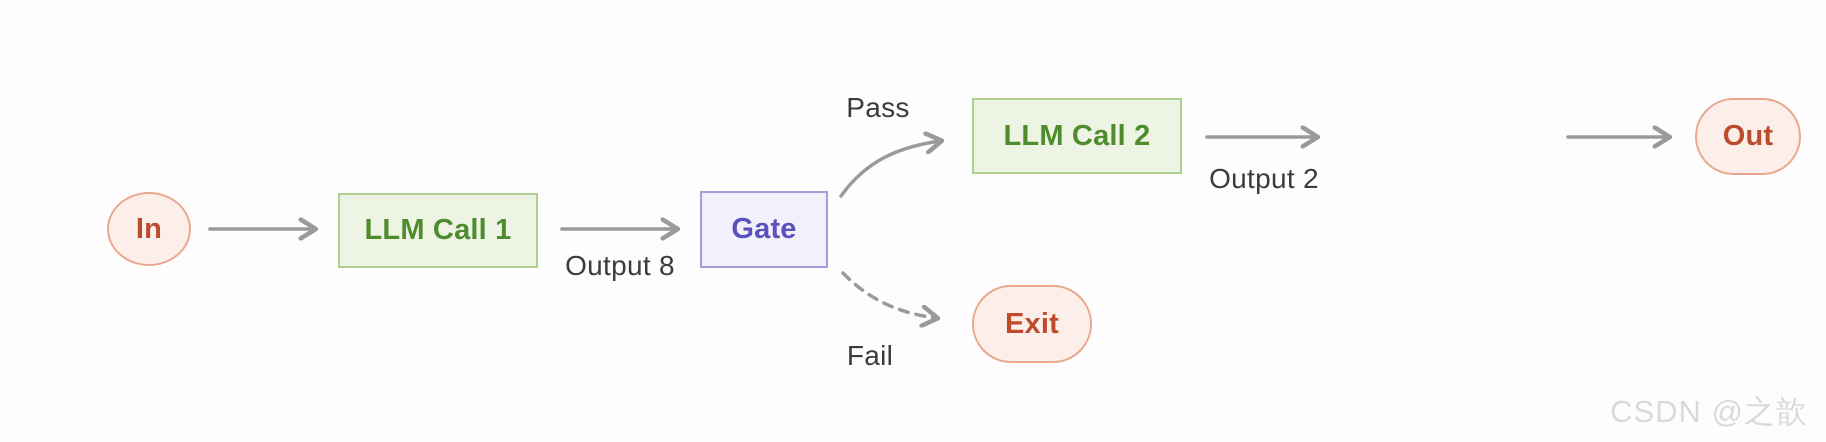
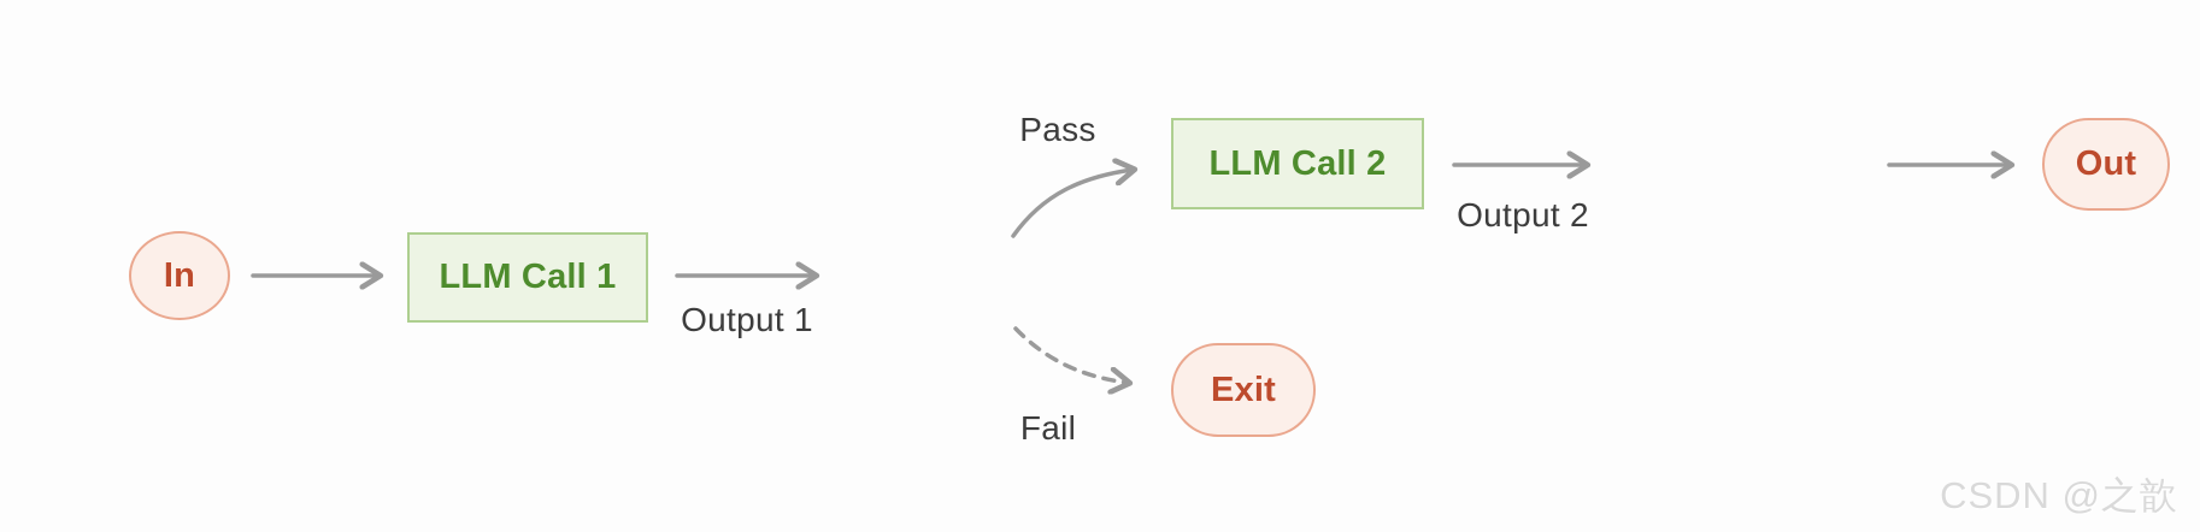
  In
  LLM Call 1
- Gate
  LLM Call 2
  Out
  Exit
- Output 8
+ Output 1
  Output 2
  Pass
  Fail
  CSDN @之歆
